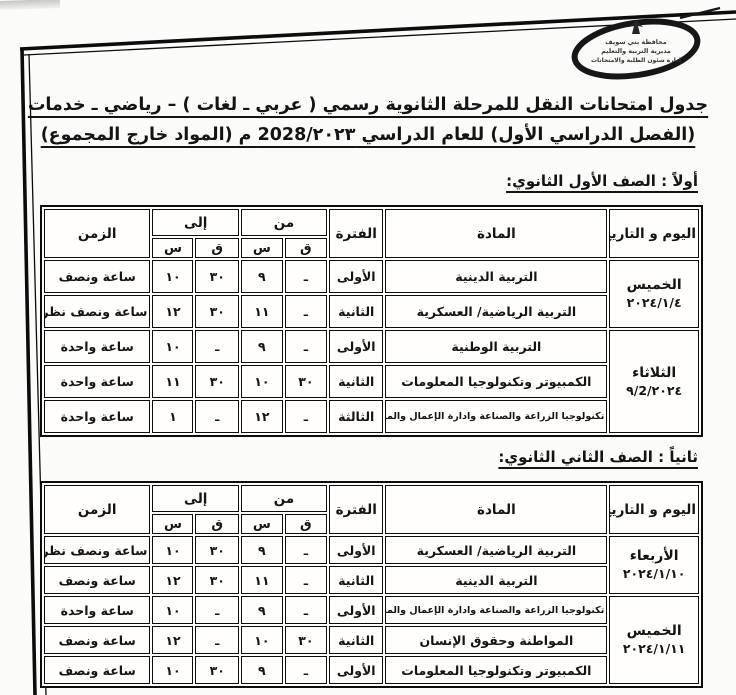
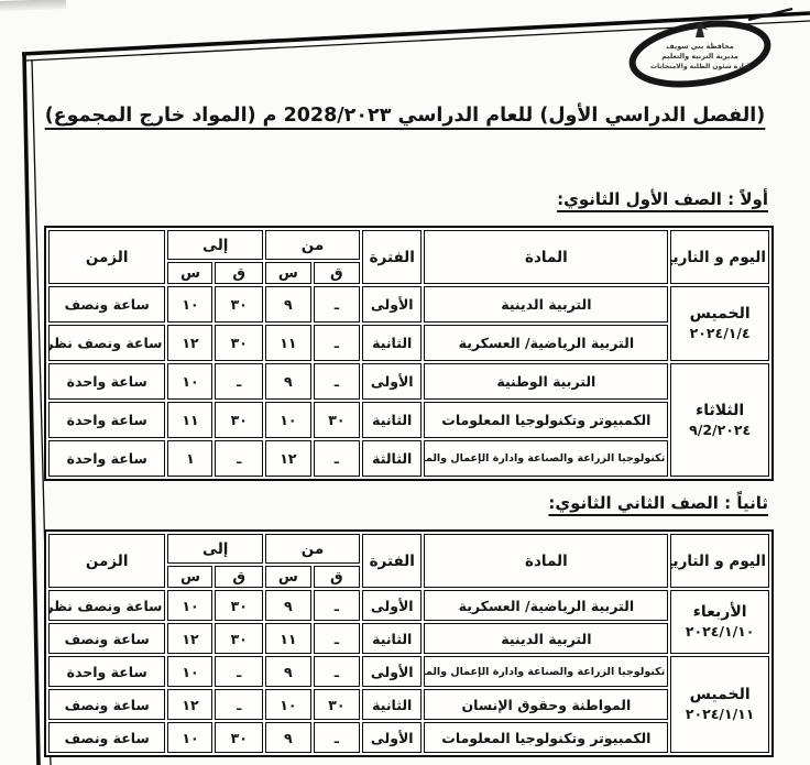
  محافظة بني سويف
  مديرية التربية والتعليم
- جدول امتحانات النقل للمرحلة الثانوية رسمي ( عربي ـ لغات ) – رياضي ـ خدمات
  (الفصل الدراسي الأول) للعام الدراسي 2028/٢٠٢٣ م (المواد خارج المجموع)
  أولاً : الصف الأول الثانوي:
  اليوم و التاري	المادة	الفترة	من	إلى	الزمن
  ق	س	ق	س
  الخميس ٢٠٢٤/١/٤	التربية الدينية	الأولى	ـ	٩	٣٠	١٠	ساعة ونصف
  التربية الرياضية/ العسكرية	الثانية	ـ	١١	٣٠	١٢	ساعة ونصف نظر
  الثلاثاء ٢٠٢٤/2/٩	التربية الوطنية	الأولى	ـ	٩	ـ	١٠	ساعة واحدة
  الكمبيوتر وتكنولوجيا المعلومات	الثانية	٣٠	١٠	٣٠	١١	ساعة واحدة
  تكنولوجيا الزراعة والصناعة وادارة الإعمال والم	الثالثة	ـ	١٢	ـ	١	ساعة واحدة
  ثانياً : الصف الثاني الثانوي:
  اليوم و التاري	المادة	الفترة	من	إلى	الزمن
  ق	س	ق	س
  الأربعاء ٢٠٢٤/١/١٠	التربية الرياضية/ العسكرية	الأولى	ـ	٩	٣٠	١٠	ساعة ونصف نظر
  التربية الدينية	الثانية	ـ	١١	٣٠	١٢	ساعة ونصف
  الخميس ٢٠٢٤/١/١١	تكنولوجيا الزراعة والصناعة وادارة الإعمال والم	الأولى	ـ	٩	ـ	١٠	ساعة واحدة
  المواطنة وحقوق الإنسان	الثانية	٣٠	١٠	ـ	١٢	ساعة ونصف
  الكمبيوتر وتكنولوجيا المعلومات	الأولى	ـ	٩	٣٠	١٠	ساعة ونصف
